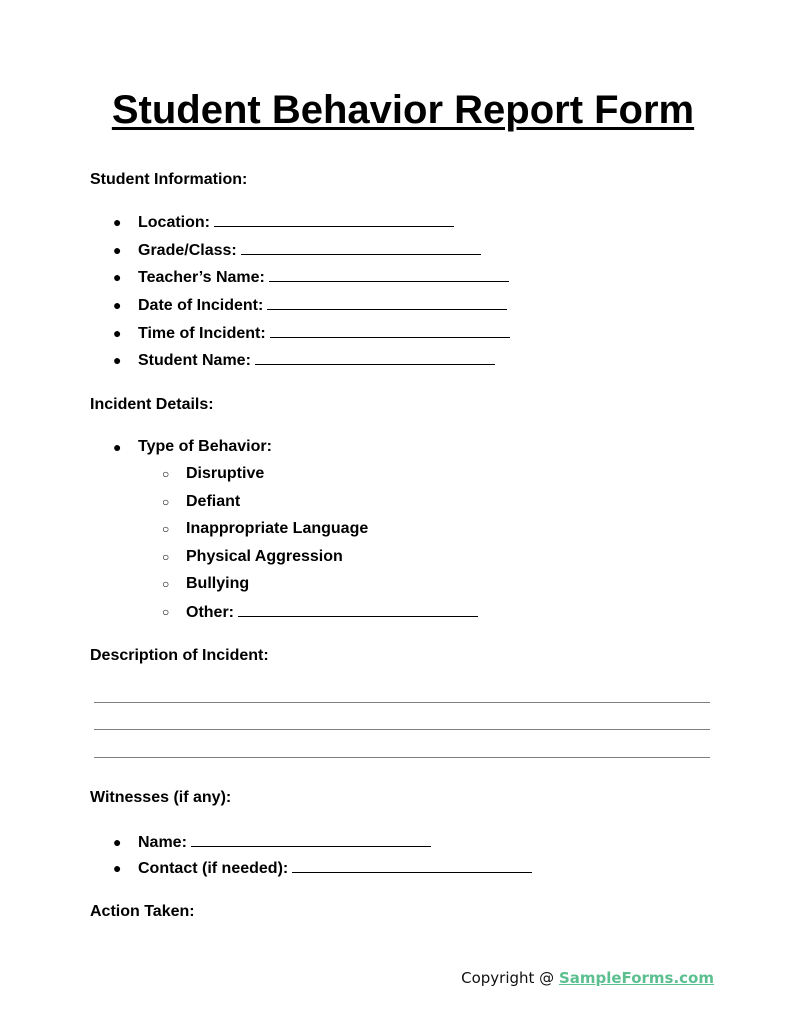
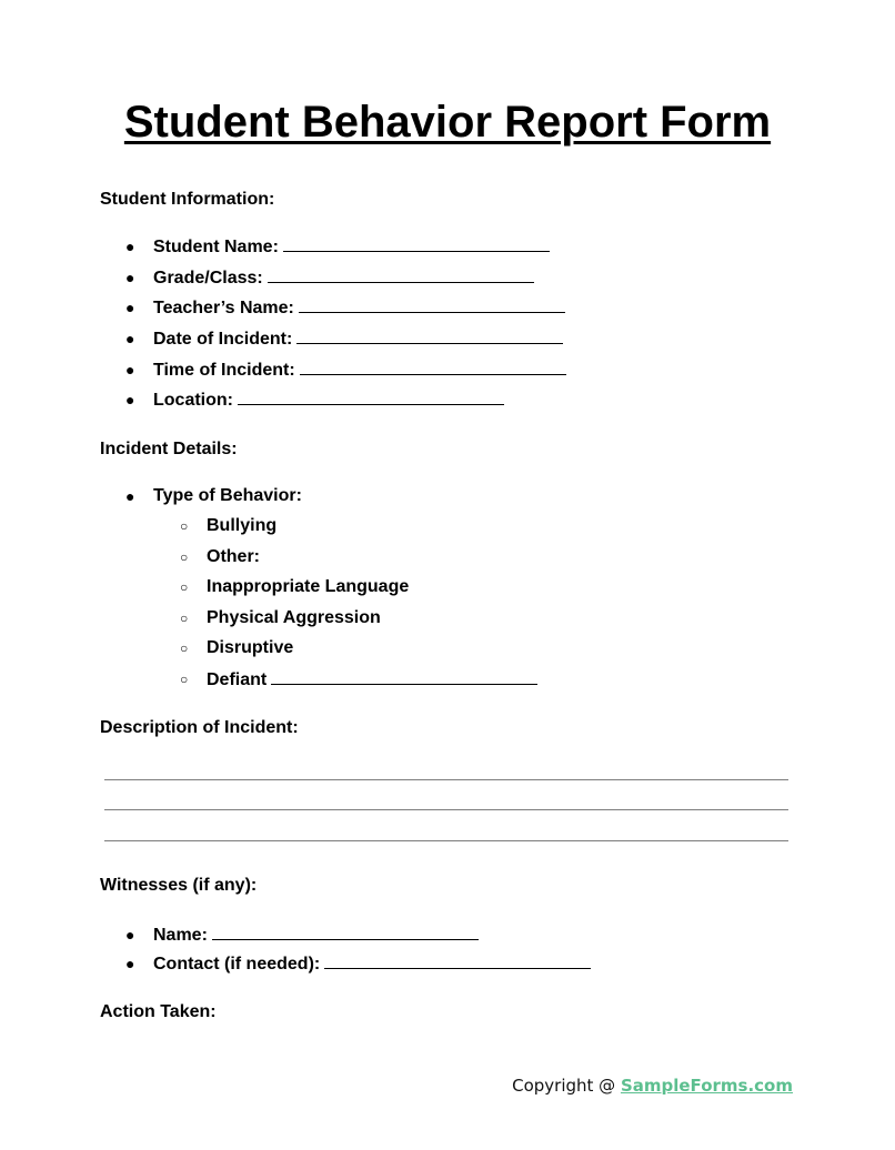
  Student Behavior Report Form
  Student Information:
- Location:
+ Student Name:
  Grade/Class:
  Teacher’s Name:
  Date of Incident:
  Time of Incident:
- Student Name:
+ Location:
  Incident Details:
  Type of Behavior:
- Disruptive
+ Bullying
- Defiant
+ Other:
  Inappropriate Language
  Physical Aggression
- Bullying
+ Disruptive
- Other:
+ Defiant
  Description of Incident:
  Witnesses (if any):
  Name:
  Contact (if needed):
  Action Taken:
  Copyright @ SampleForms.com
